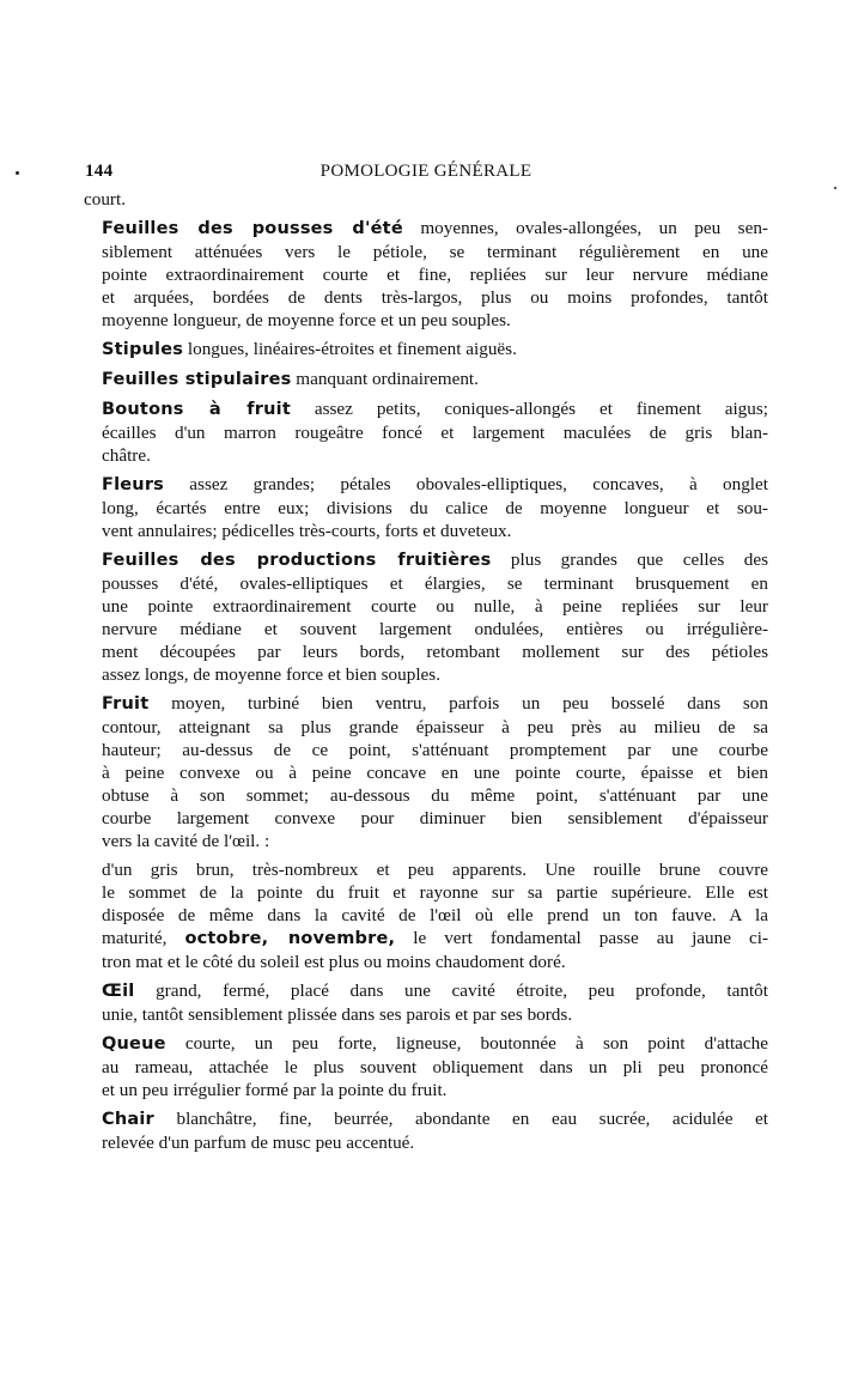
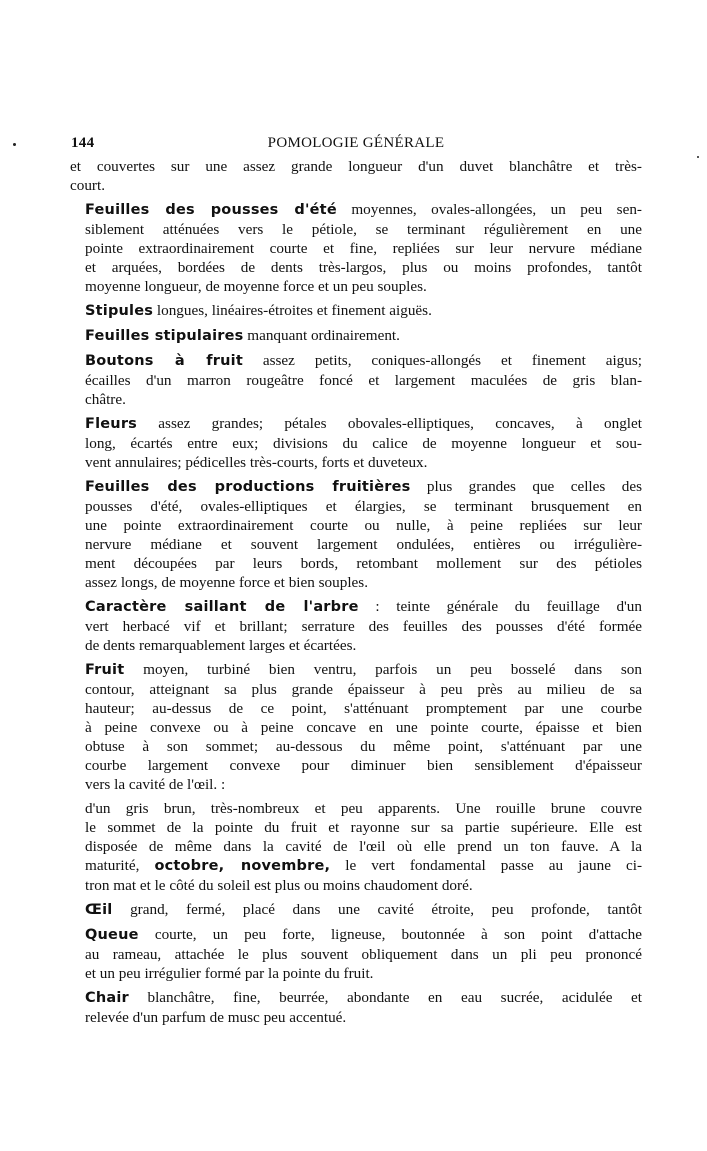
  144
  POMOLOGIE GÉNÉRALE
+ et couvertes sur une assez grande longueur d'un duvet blanchâtre et très-
  court.
  Feuilles des pousses d'été moyennes, ovales-allongées, un peu sen-
  siblement atténuées vers le pétiole, se terminant régulièrement en une
  pointe extraordinairement courte et fine, repliées sur leur nervure médiane
  et arquées, bordées de dents très-largos, plus ou moins profondes, tantôt
  moyenne longueur, de moyenne force et un peu souples.
  Stipules longues, linéaires-étroites et finement aiguës.
  Feuilles stipulaires manquant ordinairement.
  Boutons à fruit assez petits, coniques-allongés et finement aigus;
  écailles d'un marron rougeâtre foncé et largement maculées de gris blan-
  châtre.
  Fleurs assez grandes; pétales obovales-elliptiques, concaves, à onglet
  long, écartés entre eux; divisions du calice de moyenne longueur et sou-
  vent annulaires; pédicelles très-courts, forts et duveteux.
  Feuilles des productions fruitières plus grandes que celles des
  pousses d'été, ovales-elliptiques et élargies, se terminant brusquement en
  une pointe extraordinairement courte ou nulle, à peine repliées sur leur
  nervure médiane et souvent largement ondulées, entières ou irrégulière-
  ment découpées par leurs bords, retombant mollement sur des pétioles
  assez longs, de moyenne force et bien souples.
+ Caractère saillant de l'arbre : teinte générale du feuillage d'un
+ vert herbacé vif et brillant; serrature des feuilles des pousses d'été formée
+ de dents remarquablement larges et écartées.
  Fruit moyen, turbiné bien ventru, parfois un peu bosselé dans son
  contour, atteignant sa plus grande épaisseur à peu près au milieu de sa
  hauteur; au-dessus de ce point, s'atténuant promptement par une courbe
  à peine convexe ou à peine concave en une pointe courte, épaisse et bien
  obtuse à son sommet; au-dessous du même point, s'atténuant par une
  courbe largement convexe pour diminuer bien sensiblement d'épaisseur
  vers la cavité de l'œil. :
  d'un gris brun, très-nombreux et peu apparents. Une rouille brune couvre
  le sommet de la pointe du fruit et rayonne sur sa partie supérieure. Elle est
  disposée de même dans la cavité de l'œil où elle prend un ton fauve. A la
  maturité, octobre, novembre, le vert fondamental passe au jaune ci-
  tron mat et le côté du soleil est plus ou moins chaudoment doré.
  Œil grand, fermé, placé dans une cavité étroite, peu profonde, tantôt
- unie, tantôt sensiblement plissée dans ses parois et par ses bords.
  Queue courte, un peu forte, ligneuse, boutonnée à son point d'attache
  au rameau, attachée le plus souvent obliquement dans un pli peu prononcé
  et un peu irrégulier formé par la pointe du fruit.
  Chair blanchâtre, fine, beurrée, abondante en eau sucrée, acidulée et
  relevée d'un parfum de musc peu accentué.
